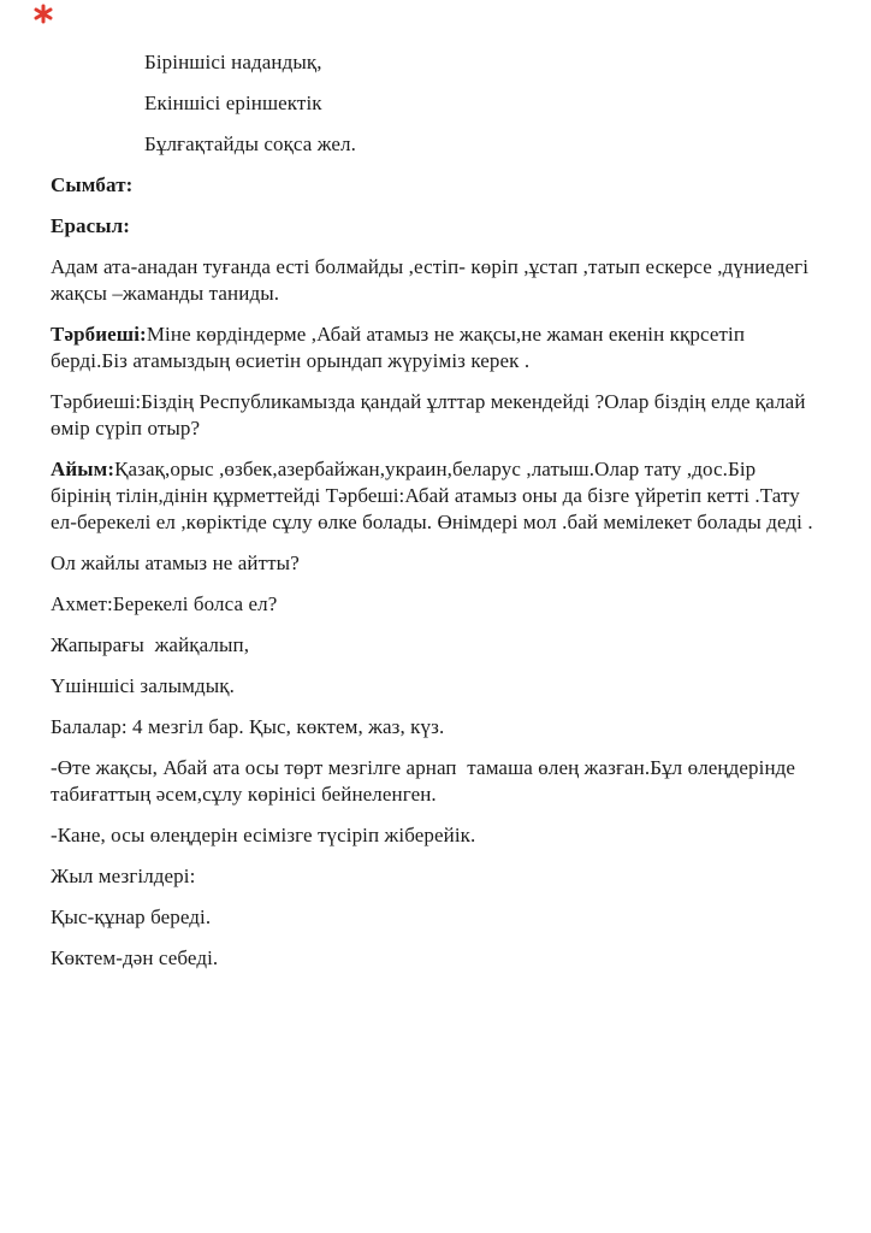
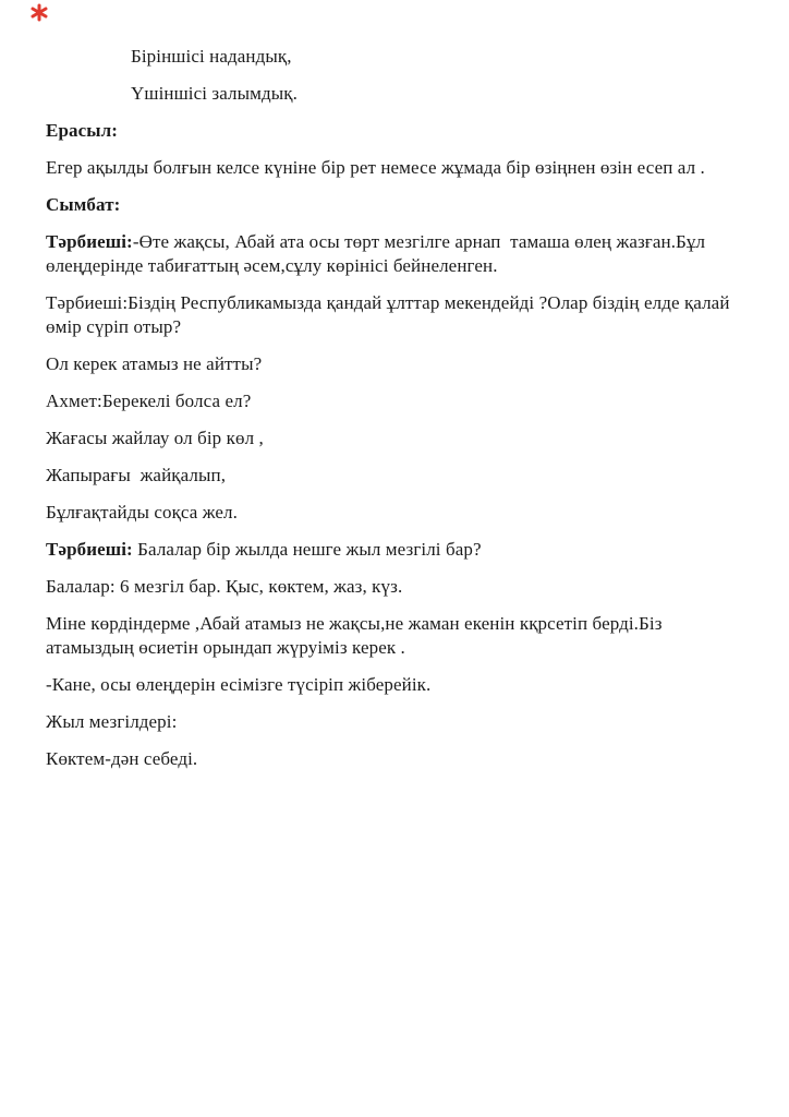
  Біріншісі надандық,
- Екіншісі еріншектік
- Бұлғақтайды соқса жел.
+ Үшіншісі залымдық.
- Сымбат:
+ Ерасыл:
+ Егер ақылды болғын келсе күніне бір рет немесе жұмада бір өзіңнен өзін есеп ал .
- Ерасыл:
+ Сымбат:
- Адам ата-анадан туғанда есті болмайды ,естіп- көріп ,ұстап ,татып ескерсе ,дүниедегі жақсы –жаманды таниды.
- Тәрбиеші:Міне көрдіндерме ,Абай атамыз не жақсы,не жаман екенін кқрсетіп берді.Біз атамыздың өсиетін орындап жүруіміз керек .
+ Тәрбиеші:-Өте жақсы, Абай ата осы төрт мезгілге арнап тамаша өлең жазған.Бұл өлеңдерінде табиғаттың әсем,сұлу көрінісі бейнеленген.
  Тәрбиеші:Біздің Республикамызда қандай ұлттар мекендейді ?Олар біздің елде қалай өмір сүріп отыр?
- Айым:Қазақ,орыс ,өзбек,азербайжан,украин,беларус ,латыш.Олар тату ,дос.Бір бірінің тілін,дінін құрметтейді Тәрбеші:Абай атамыз оны да бізге үйретіп кетті .Тату ел-берекелі ел ,көріктіде сұлу өлке болады. Өнімдері мол .бай мемілекет болады деді .
- Ол жайлы атамыз не айтты?
+ Ол керек атамыз не айтты?
  Ахмет:Берекелі болса ел?
+ Жағасы жайлау ол бір көл ,
  Жапырағы жайқалып,
- Үшіншісі залымдық.
+ Бұлғақтайды соқса жел.
+ Тәрбиеші: Балалар бір жылда нешге жыл мезгілі бар?
- Балалар: 4 мезгіл бар. Қыс, көктем, жаз, күз.
+ Балалар: 6 мезгіл бар. Қыс, көктем, жаз, күз.
- -Өте жақсы, Абай ата осы төрт мезгілге арнап тамаша өлең жазған.Бұл өлеңдерінде табиғаттың әсем,сұлу көрінісі бейнеленген.
+ Міне көрдіндерме ,Абай атамыз не жақсы,не жаман екенін кқрсетіп берді.Біз атамыздың өсиетін орындап жүруіміз керек .
  -Кане, осы өлеңдерін есімізге түсіріп жіберейік.
  Жыл мезгілдері:
- Қыс-құнар береді.
  Көктем-дән себеді.
